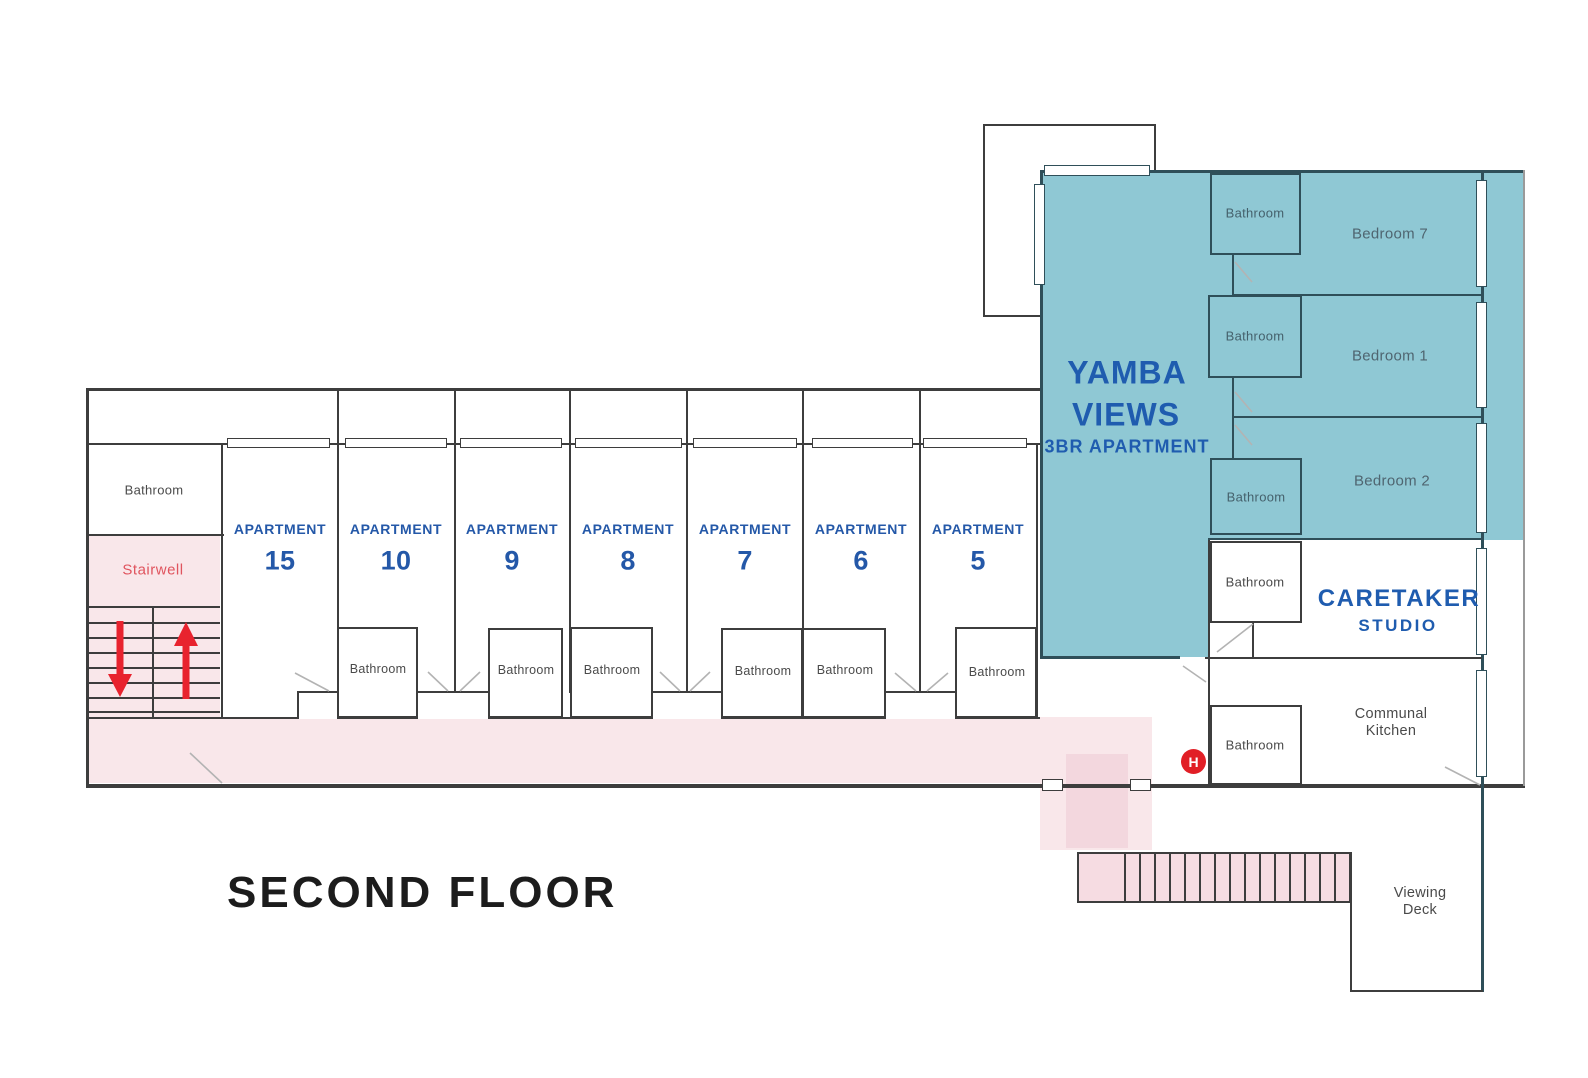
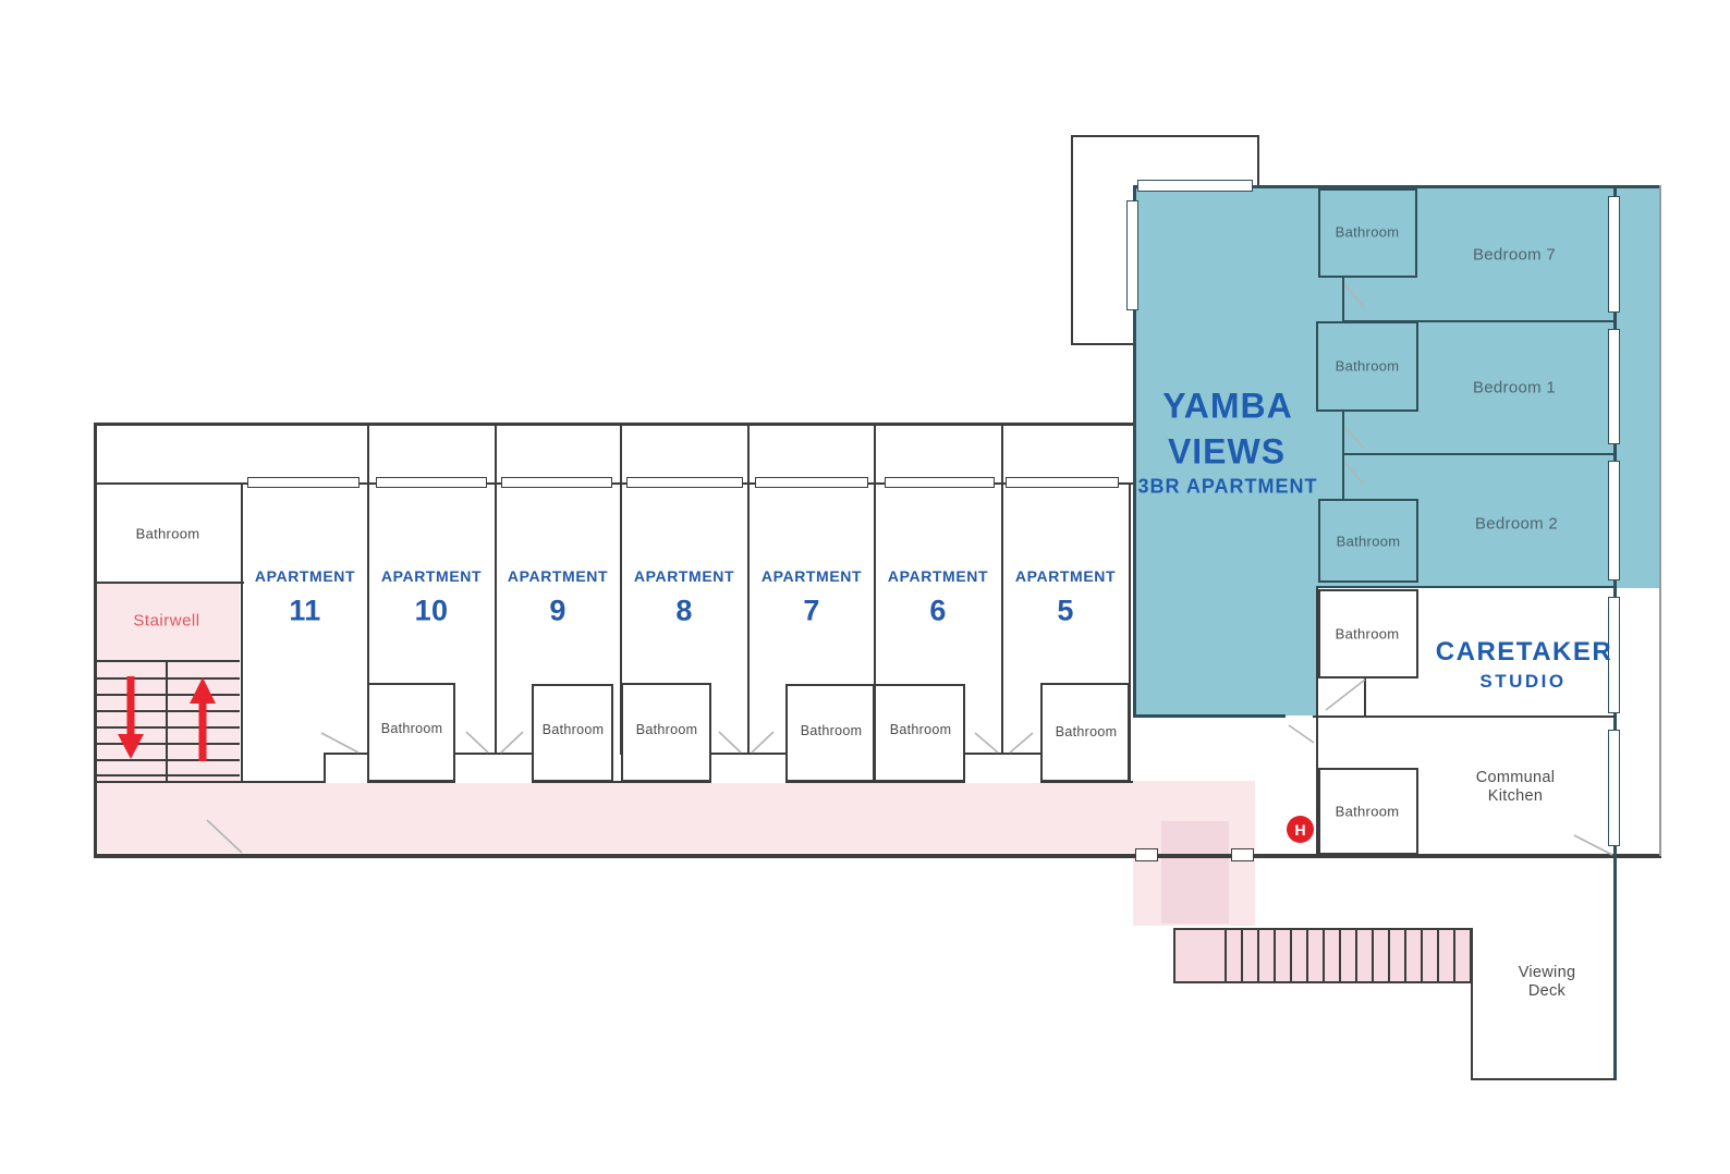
  Bathroom
  Stairwell
  APARTMENT
- 15
+ 11
  APARTMENT
  10
  APARTMENT
  9
  APARTMENT
  8
  APARTMENT
  7
  APARTMENT
  6
  APARTMENT
  5
  Bathroom
  Bathroom
  Bathroom
  Bathroom
  Bathroom
  Bathroom
  YAMBA
  VIEWS
  3BR APARTMENT
  Bathroom
  Bathroom
  Bathroom
  Bedroom 7
  Bedroom 1
  Bedroom 2
  CARETAKER
  STUDIO
  Bathroom
  Bathroom
  Communal
  Kitchen
  Viewing
  Deck
- SECOND FLOOR
  H
